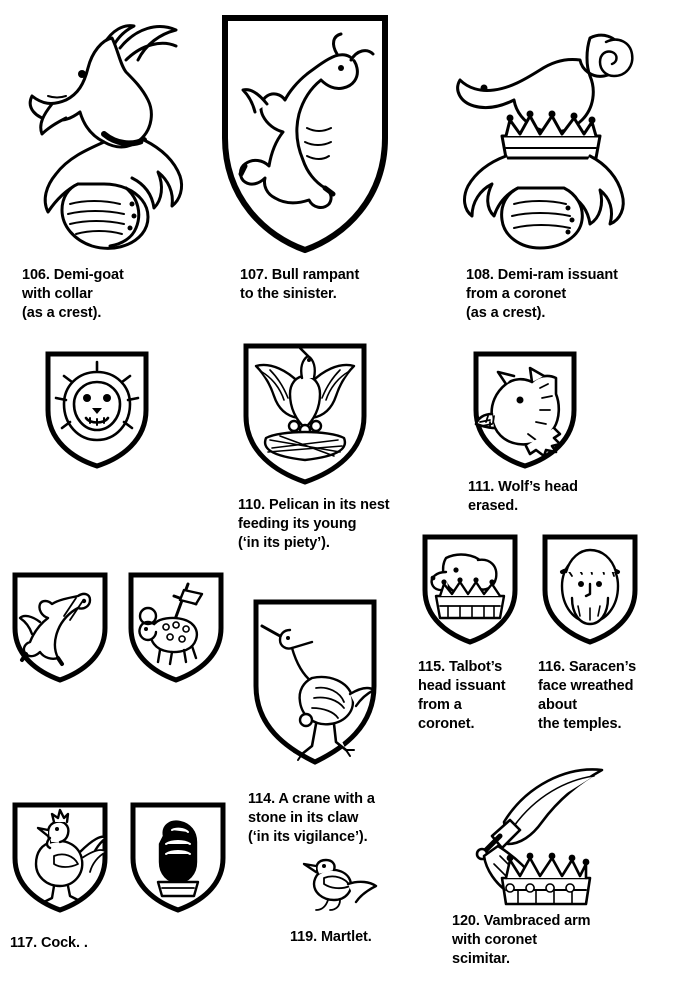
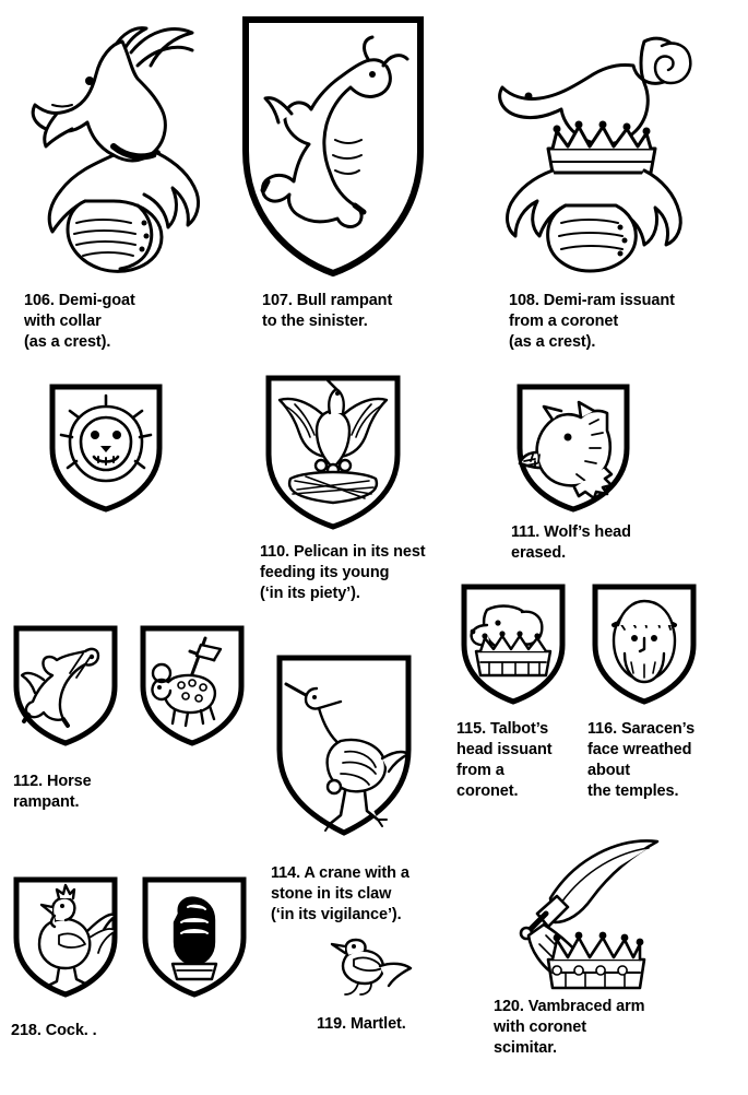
  106. Demi-goat
  with collar
  (as a crest).
  107. Bull rampant
  to the sinister.
  108. Demi-ram issuant
  from a coronet
  (as a crest).
  110. Pelican in its nest
  feeding its young
  (‘in its piety’).
  111. Wolf’s head
  erased.
+ 112. Horse
+ rampant.
  114. A crane with a
  stone in its claw
  (‘in its vigilance’).
  115. Talbot’s
  head issuant
  from a
  coronet.
  116. Saracen’s
  face wreathed
  about
  the temples.
- 117. Cock. .
+ 218. Cock. .
  119. Martlet.
  120. Vambraced arm
  with coronet
  scimitar.
